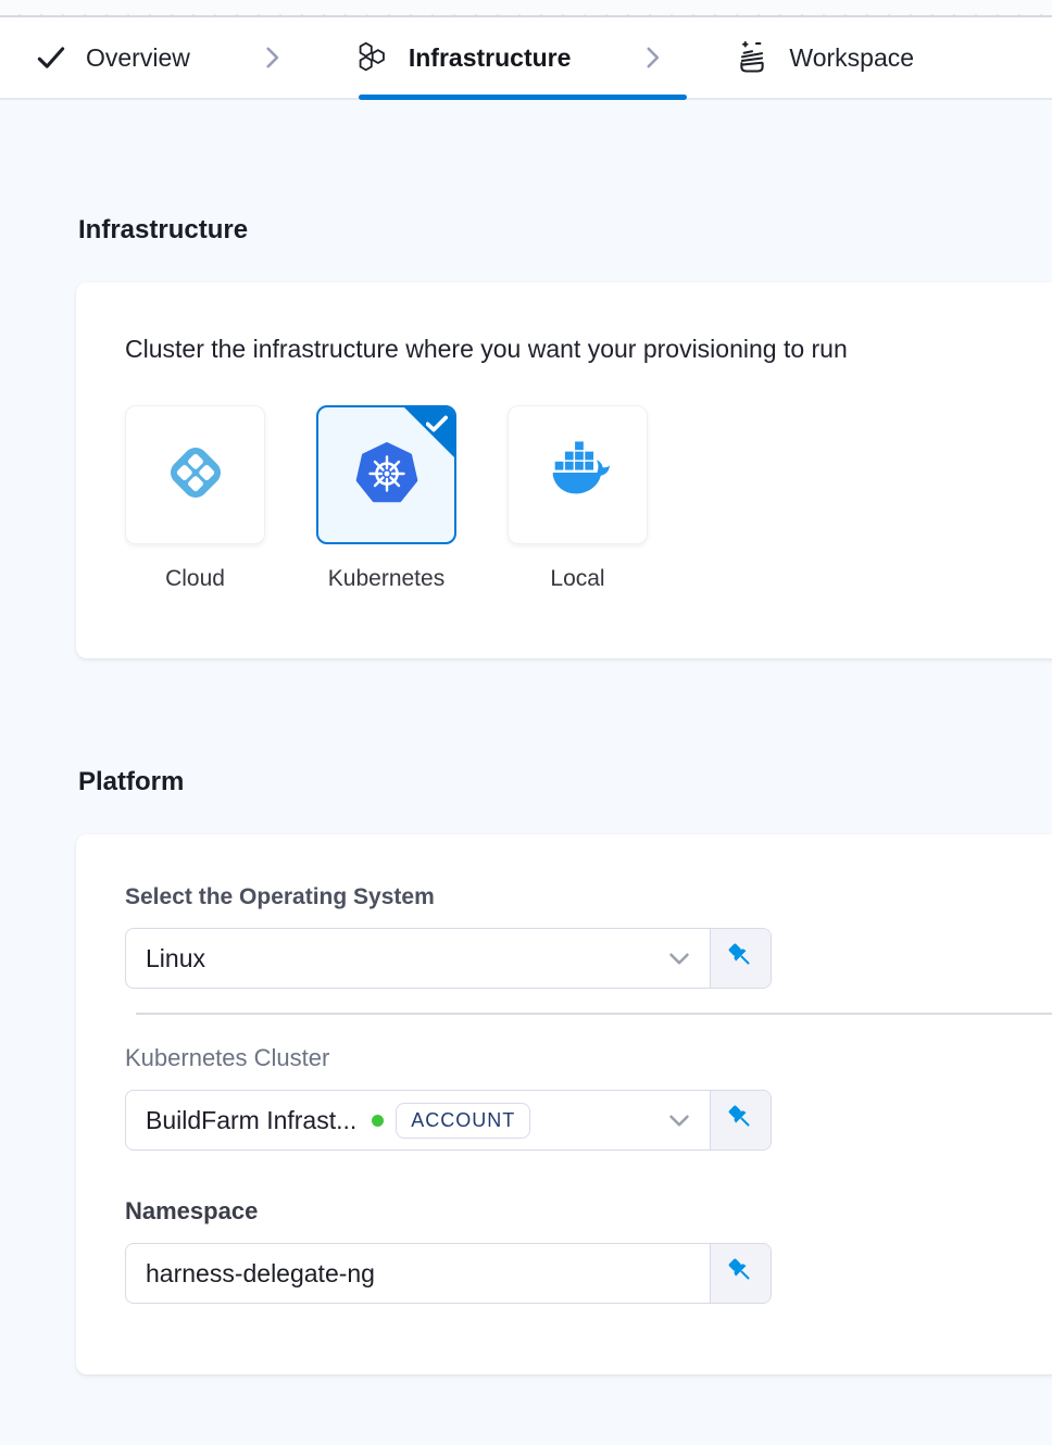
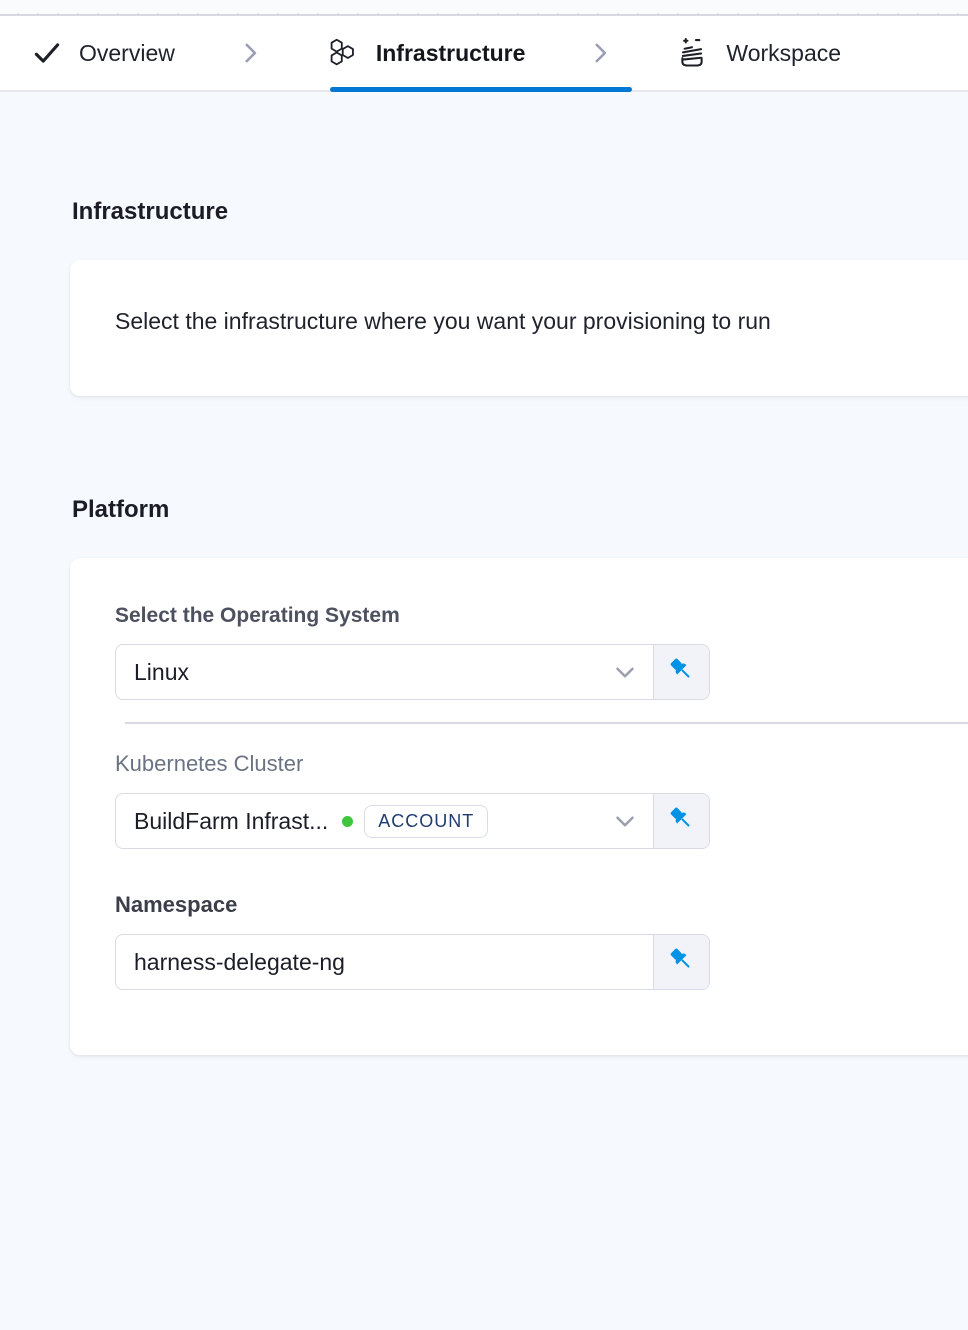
  Overview
  Infrastructure
  Workspace
  Infrastructure
- Cluster the infrastructure where you want your provisioning to run
+ Select the infrastructure where you want your provisioning to run
- Cloud
- Kubernetes
- Local
  Platform
  Select the Operating System
  Linux
  Kubernetes Cluster
  BuildFarm Infrast...
  ACCOUNT
  Namespace
  harness-delegate-ng
